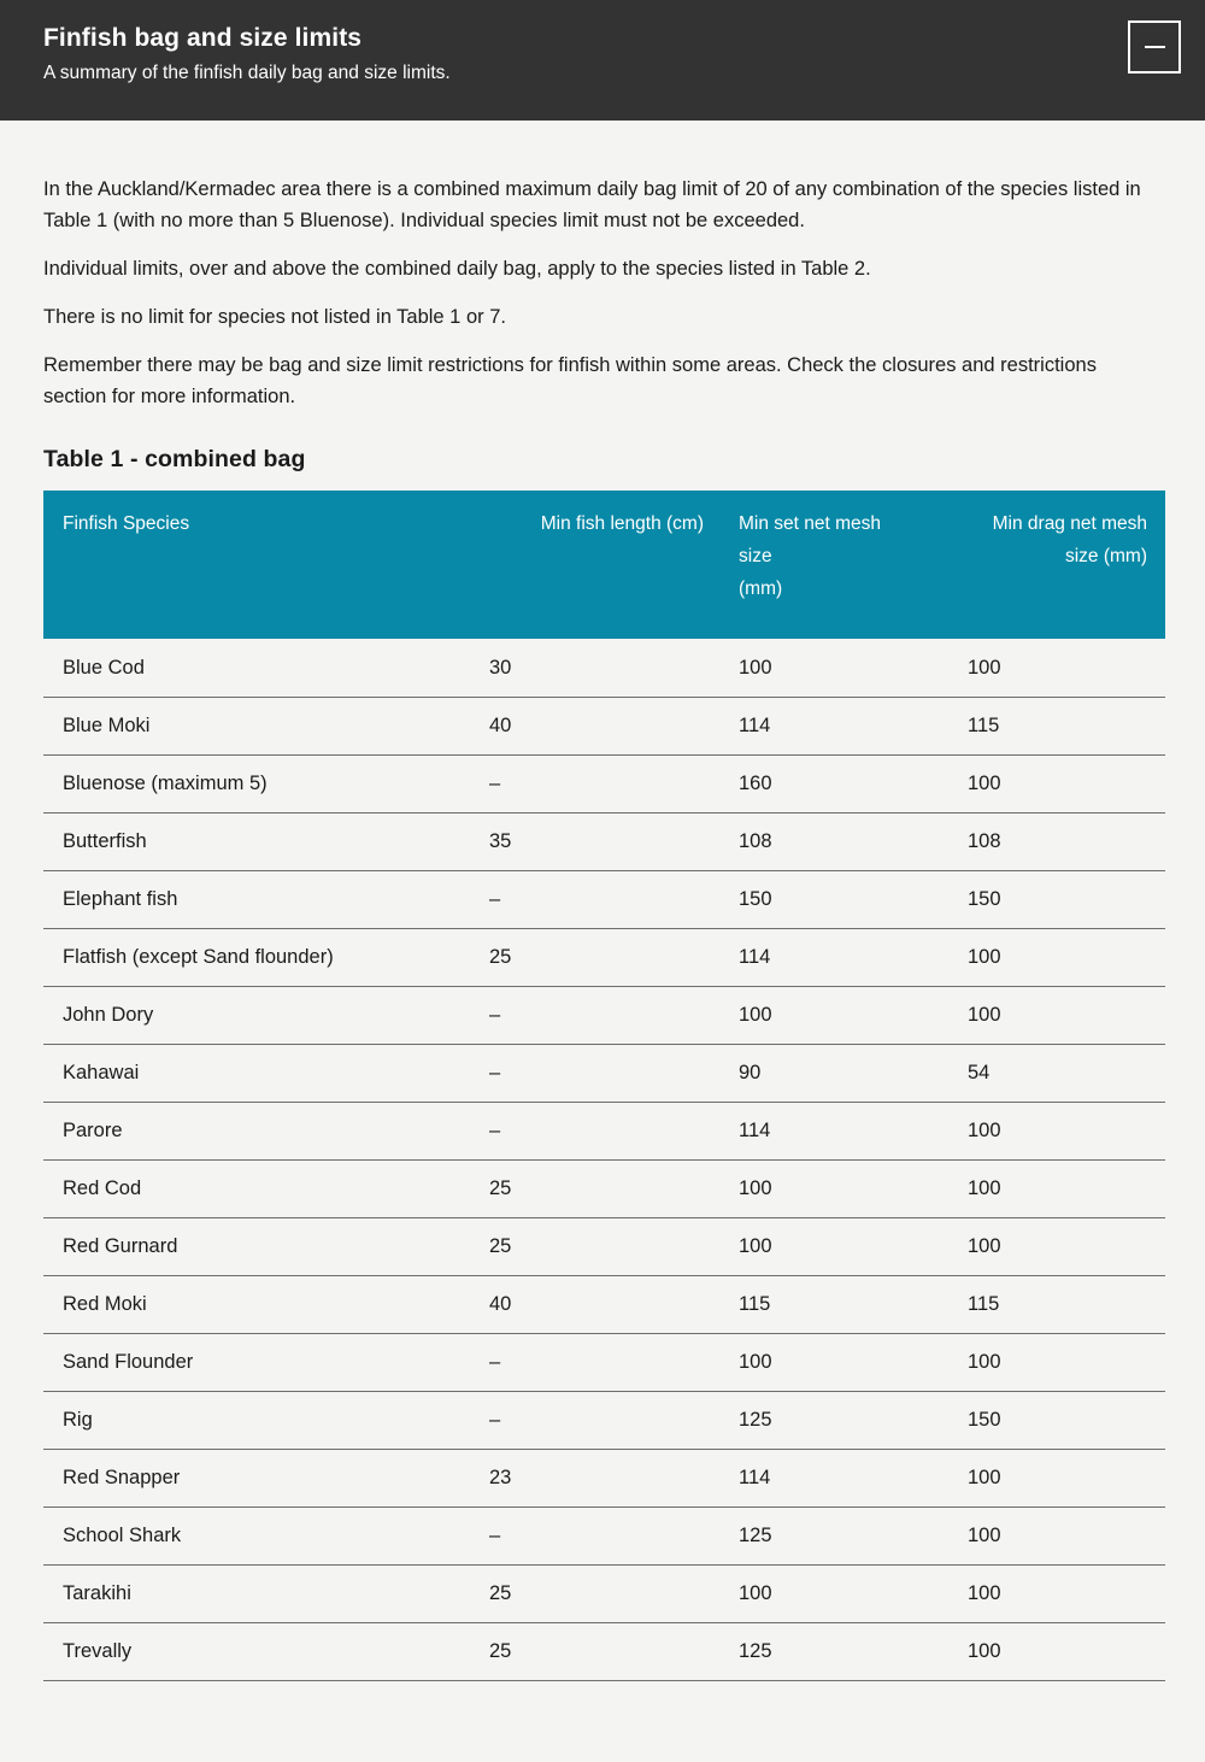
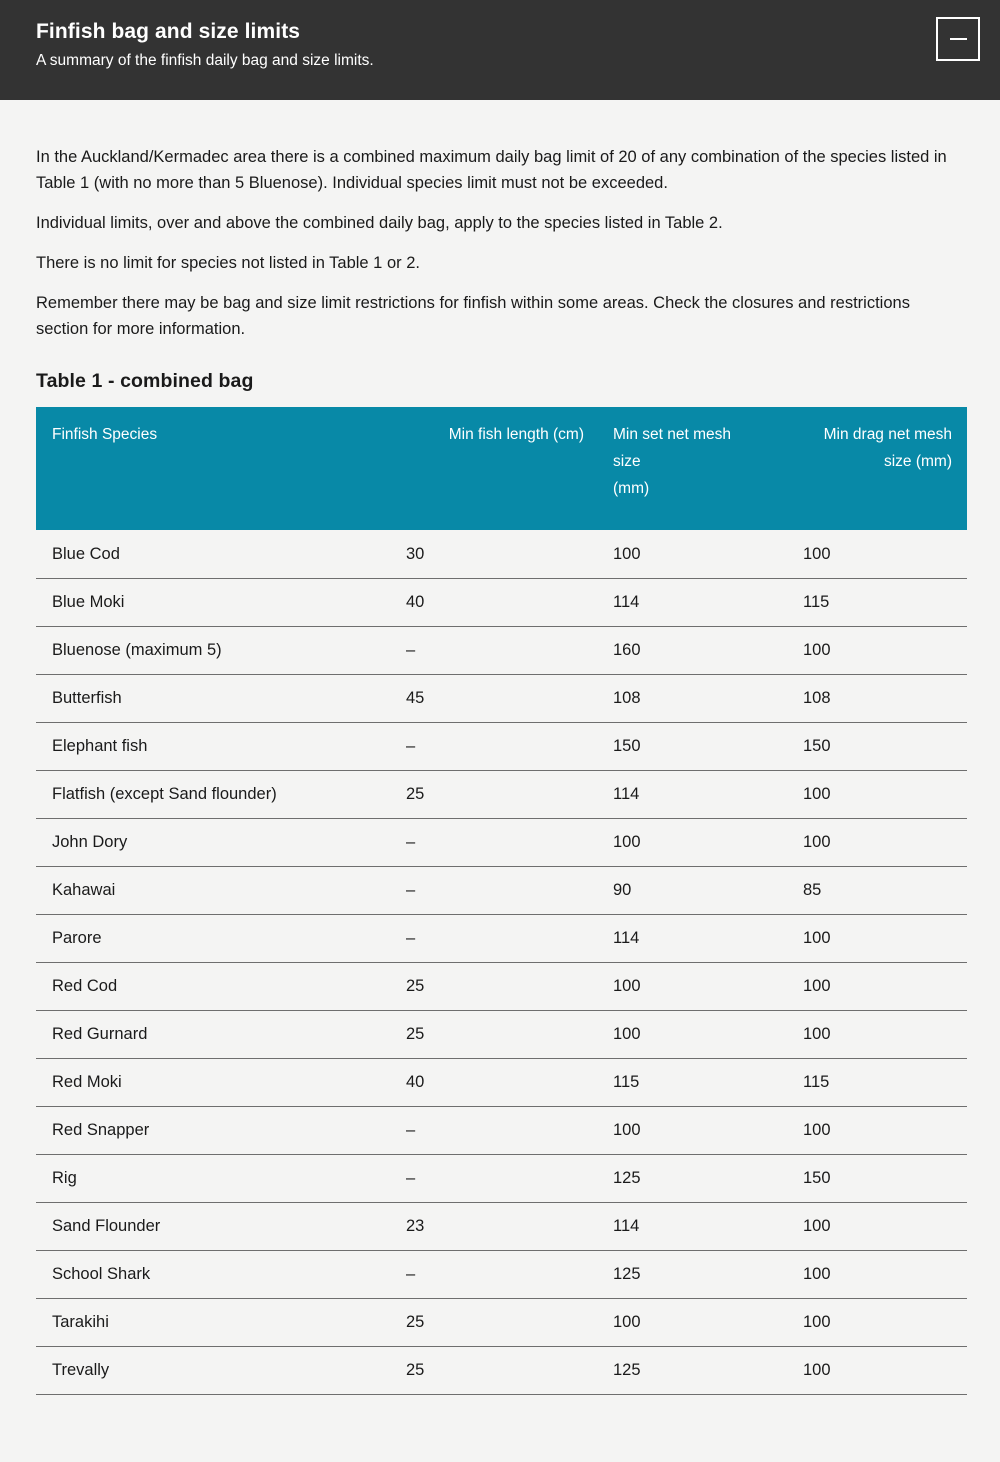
  Finfish bag and size limits
  A summary of the finfish daily bag and size limits.
  In the Auckland/Kermadec area there is a combined maximum daily bag limit of 20 of any combination of the species listed in Table 1 (with no more than 5 Bluenose). Individual species limit must not be exceeded.
  Individual limits, over and above the combined daily bag, apply to the species listed in Table 2.
- There is no limit for species not listed in Table 1 or 7.
+ There is no limit for species not listed in Table 1 or 2.
  Remember there may be bag and size limit restrictions for finfish within some areas. Check the closures and restrictions section for more information.
  Table 1 - combined bag
  Finfish Species	Min fish length (cm)	Min set net mesh size (mm)	Min drag net mesh size (mm)
  Blue Cod	30	100	100
  Blue Moki	40	114	115
  Bluenose (maximum 5)	–	160	100
- Butterfish	35	108	108
+ Butterfish	45	108	108
  Elephant fish	–	150	150
  Flatfish (except Sand flounder)	25	114	100
  John Dory	–	100	100
- Kahawai	–	90	54
+ Kahawai	–	90	85
  Parore	–	114	100
  Red Cod	25	100	100
  Red Gurnard	25	100	100
  Red Moki	40	115	115
- Sand Flounder	–	100	100
+ Red Snapper	–	100	100
  Rig	–	125	150
- Red Snapper	23	114	100
+ Sand Flounder	23	114	100
  School Shark	–	125	100
  Tarakihi	25	100	100
  Trevally	25	125	100
